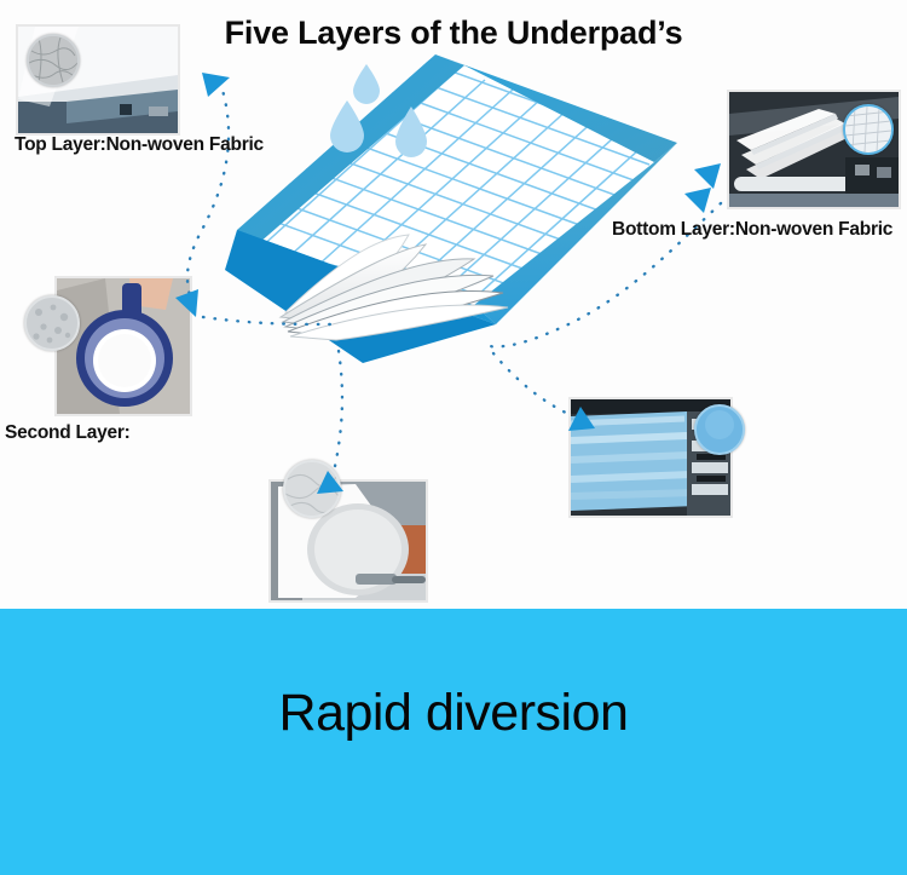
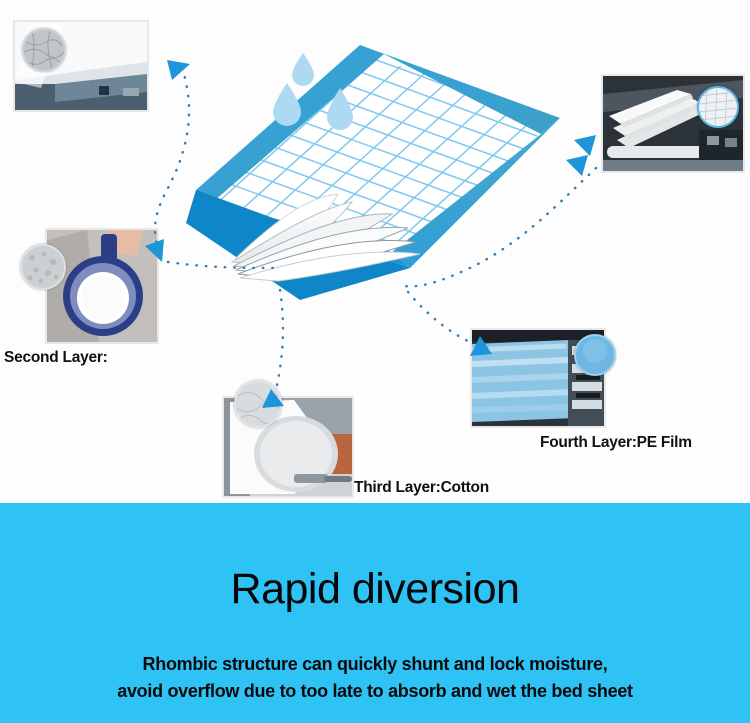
- Five Layers of the Underpad’s
- Top Layer:Non-woven Fabric
- Bottom Layer:Non-woven Fabric
  Second Layer:
+ Third Layer:Cotton
+ Fourth Layer:PE Film
  Rapid diversion
+ Rhombic structure can quickly shunt and lock moisture,
+ avoid overflow due to too late to absorb and wet the bed sheet
